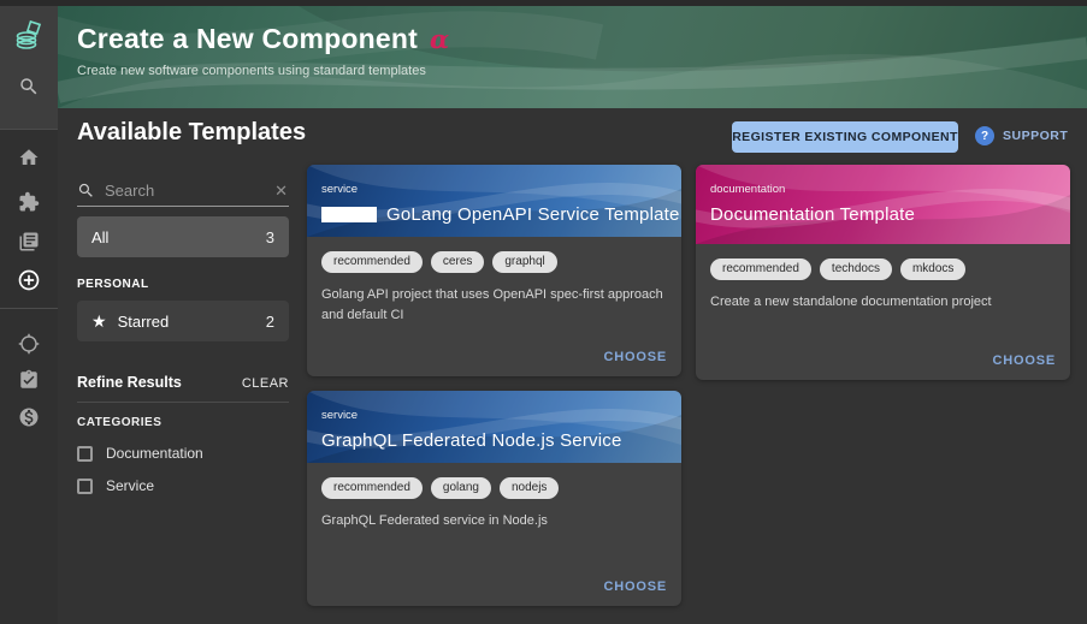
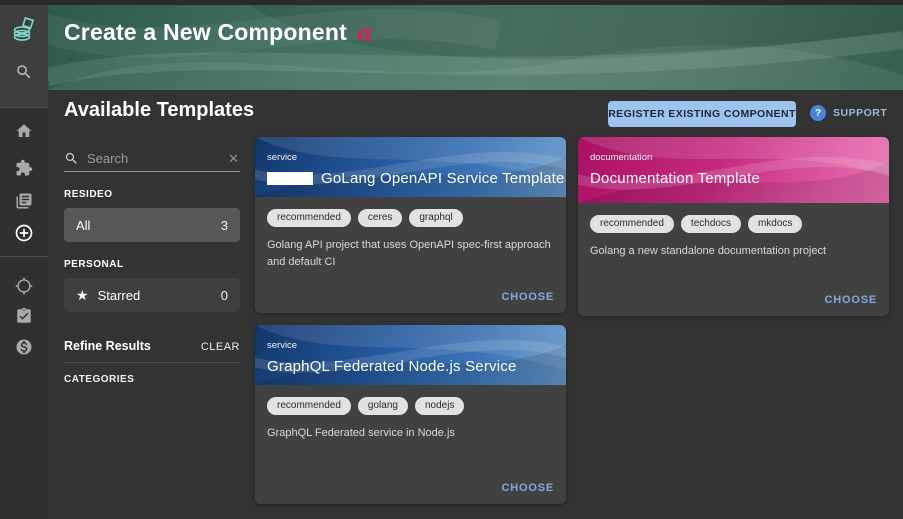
  Create a New Component
  α
- Create new software components using standard templates
  Available Templates
  REGISTER EXISTING COMPONENT
  ?
  SUPPORT
  Search
  ✕
+ RESIDEO
  All
  3
  PERSONAL
  ★
  Starred
- 2
+ 0
  Refine Results
  CLEAR
  CATEGORIES
- Documentation
- Service
  service
  GoLang OpenAPI Service Template
  recommended
  ceres
  graphql
  Golang API project that uses OpenAPI spec-first approach and default CI
  CHOOSE
  documentation
  Documentation Template
  recommended
  techdocs
  mkdocs
- Create a new standalone documentation project
+ Golang a new standalone documentation project
  CHOOSE
  service
  GraphQL Federated Node.js Service
  recommended
  golang
  nodejs
  GraphQL Federated service in Node.js
  CHOOSE
